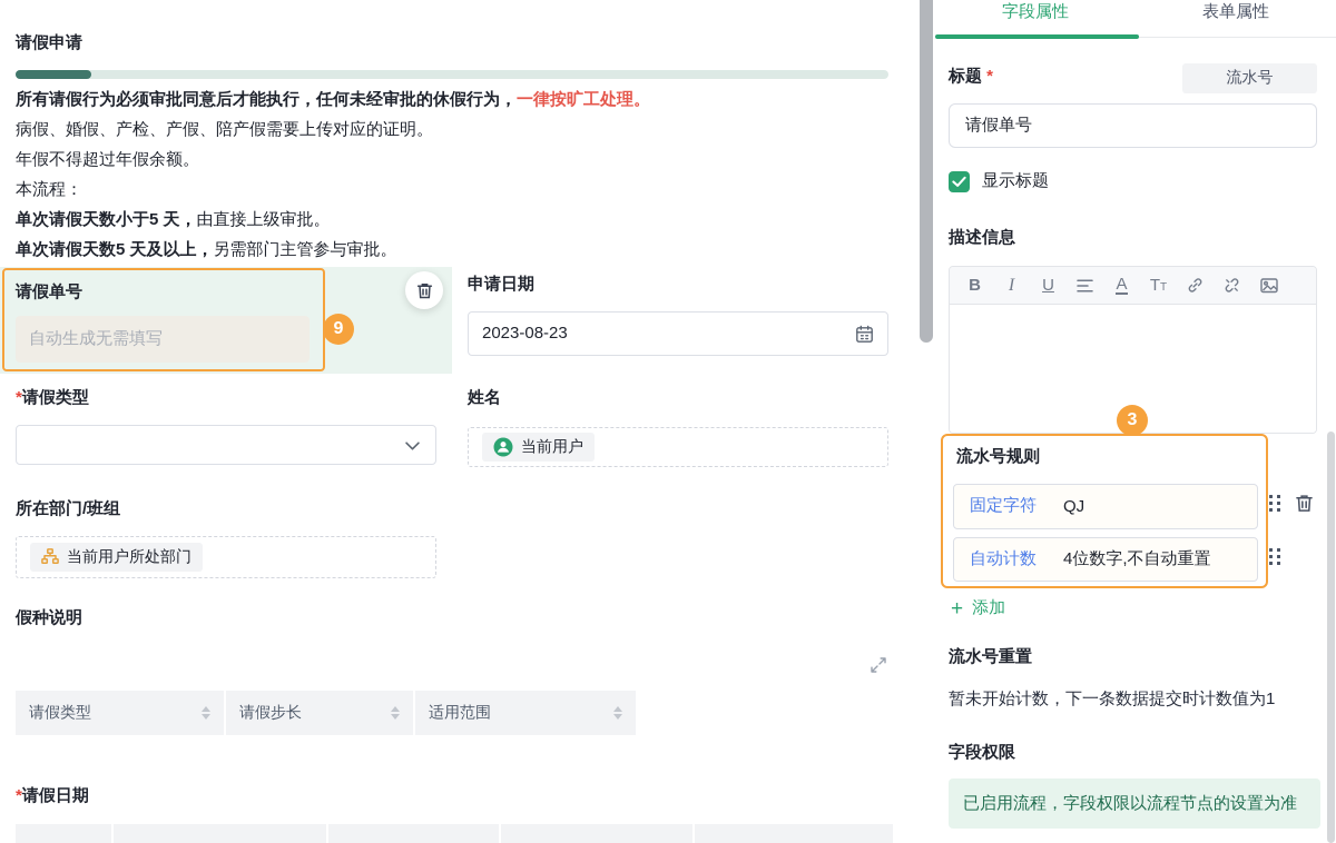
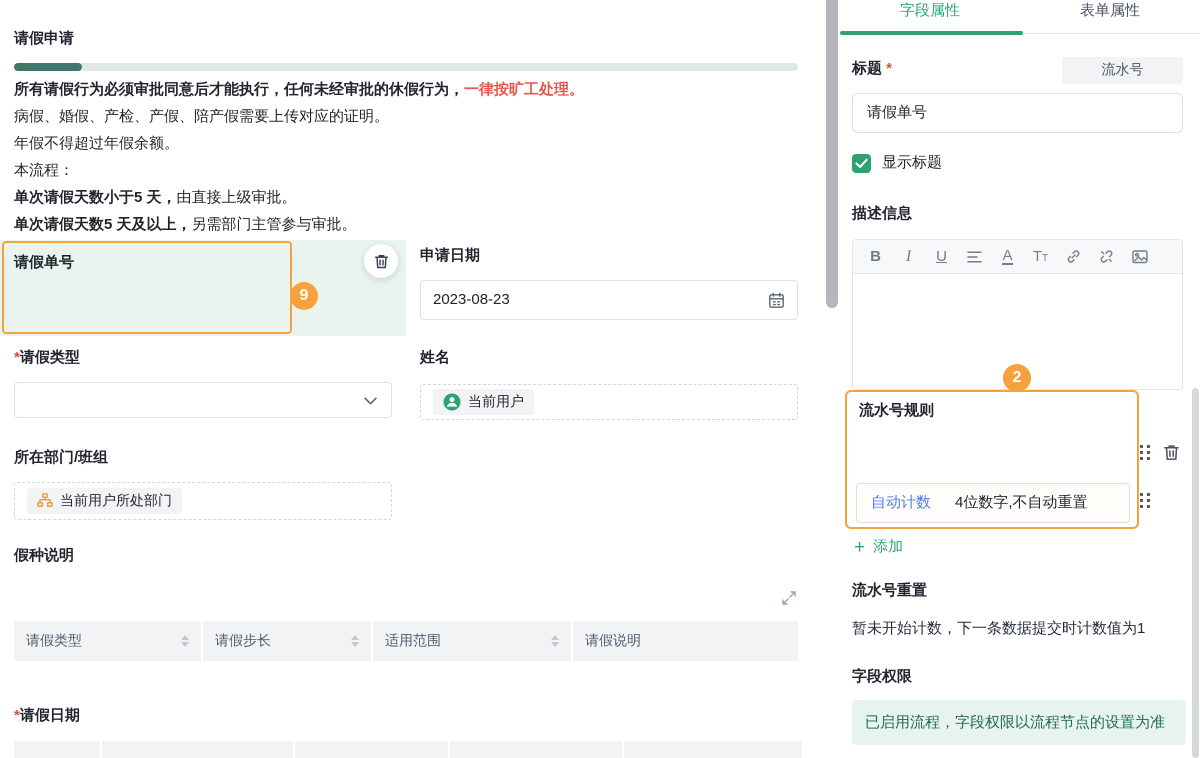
  请假申请
  所有请假行为必须审批同意后才能执行，任何未经审批的休假行为，一律按旷工处理。
  病假、婚假、产检、产假、陪产假需要上传对应的证明。
  年假不得超过年假余额。
  本流程：
  单次请假天数小于5 天，由直接上级审批。
  单次请假天数5 天及以上，另需部门主管参与审批。
  请假单号
- 自动生成无需填写
  9
  申请日期
  2023-08-23
  *请假类型
  姓名
  当前用户
  所在部门/班组
  当前用户所处部门
  假种说明
  请假类型
  请假步长
  适用范围
+ 请假说明
  *请假日期
  字段属性
  表单属性
  标题 *
  流水号
  请假单号
  显示标题
  描述信息
  B
  I
  U
  A
  TT
- 3
+ 2
  流水号规则
- 固定字符
- QJ
  自动计数
  4位数字,不自动重置
  +
  添加
  流水号重置
  暂未开始计数，下一条数据提交时计数值为1
  字段权限
  已启用流程，字段权限以流程节点的设置为准
